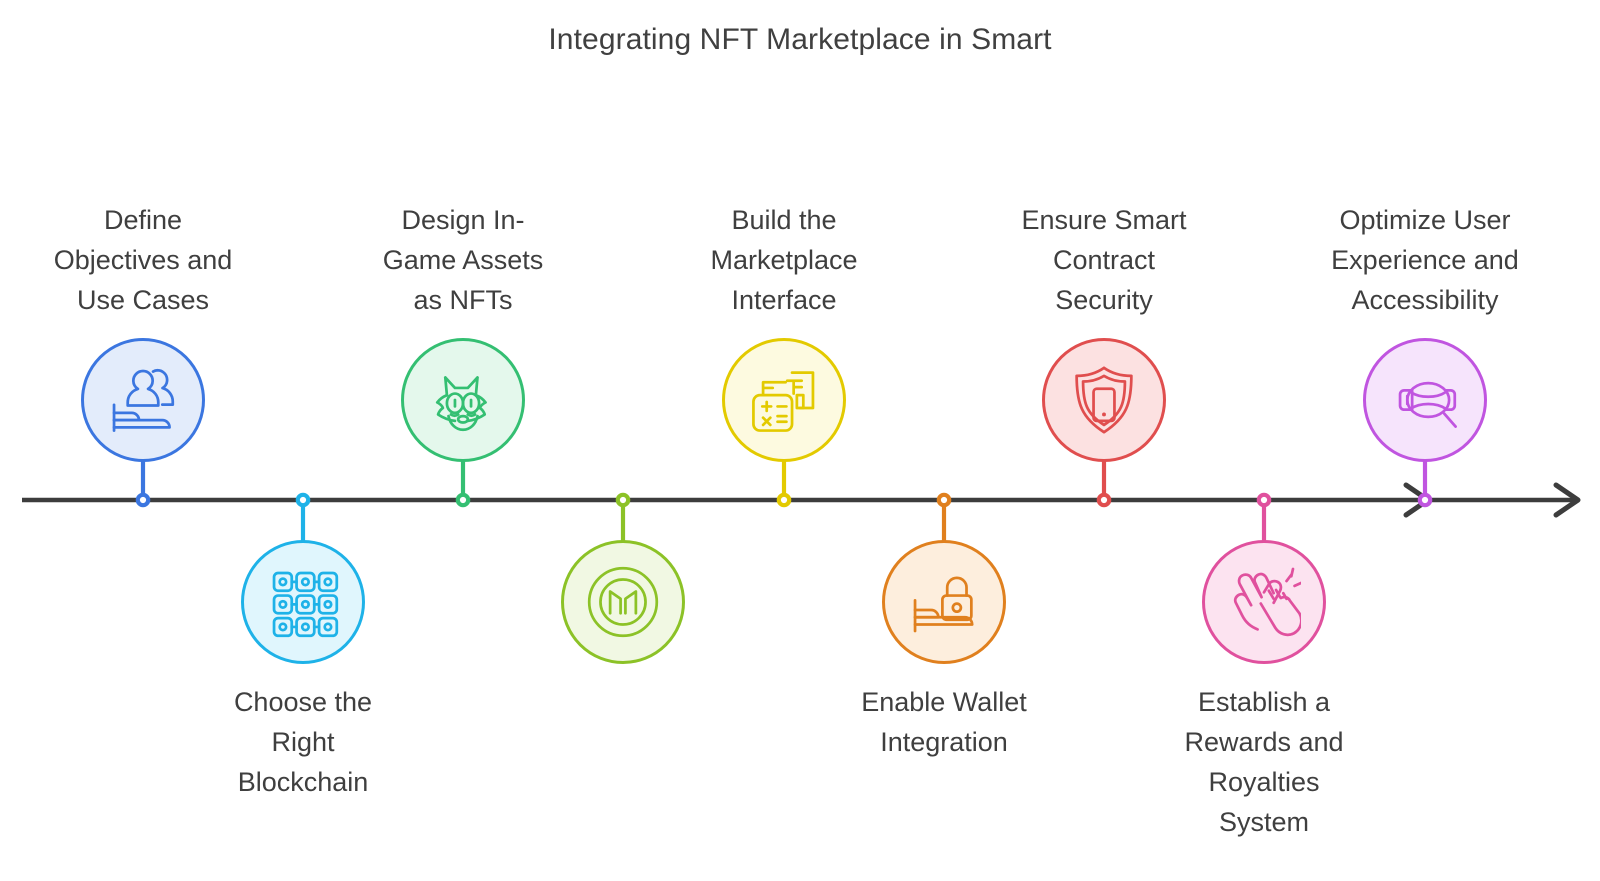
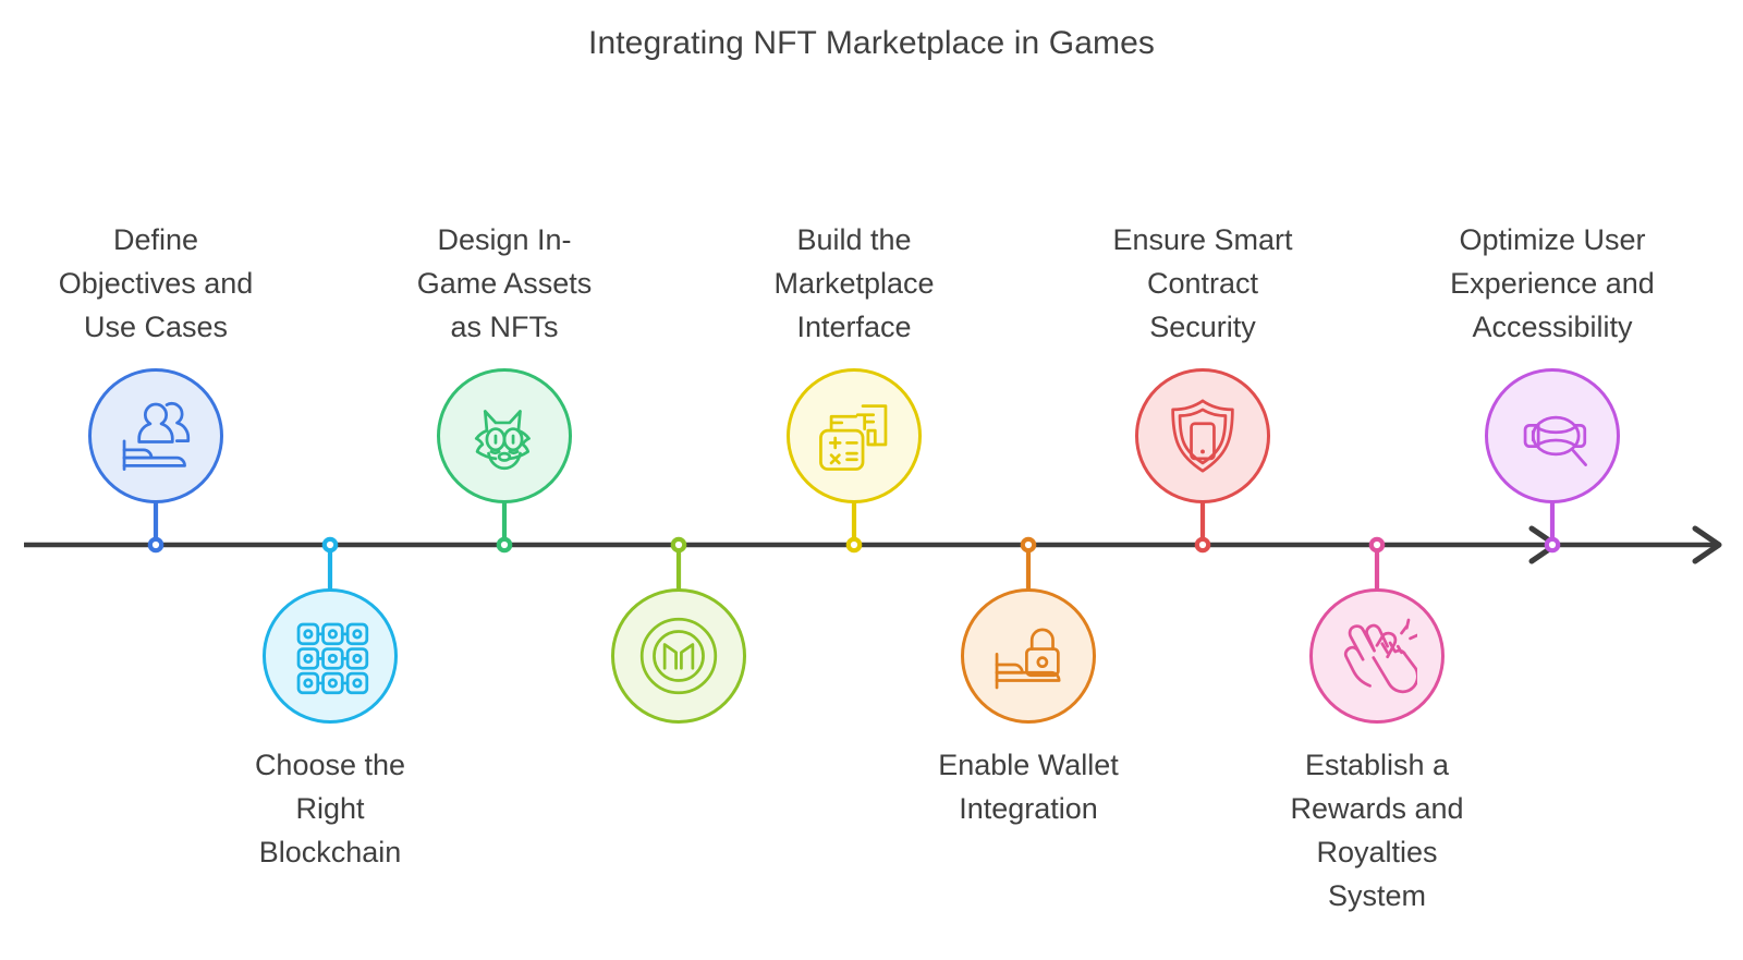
- Integrating NFT Marketplace in Smart
+ Integrating NFT Marketplace in Games
  Define
  Objectives and
  Use Cases
  Choose the
  Right
  Blockchain
  Design In-
  Game Assets
  as NFTs
  Build the
  Marketplace
  Interface
  Enable Wallet
  Integration
  Ensure Smart
  Contract
  Security
  Establish a
  Rewards and
  Royalties
  System
  Optimize User
  Experience and
  Accessibility
